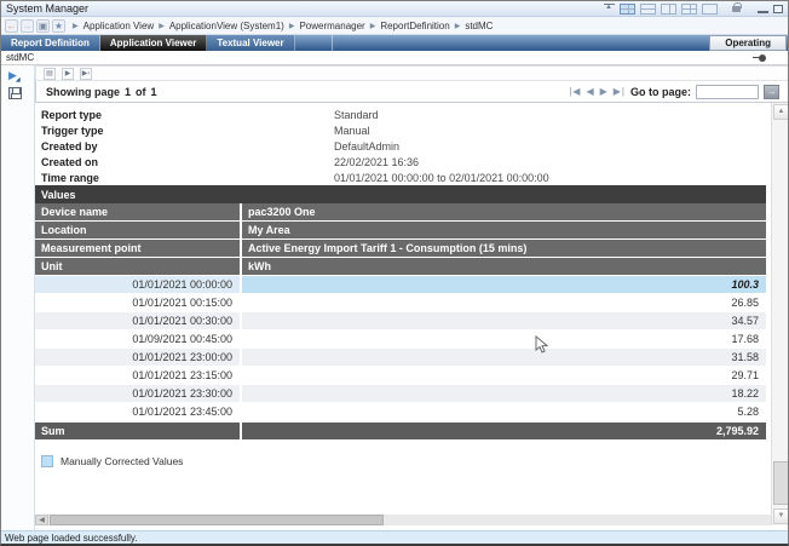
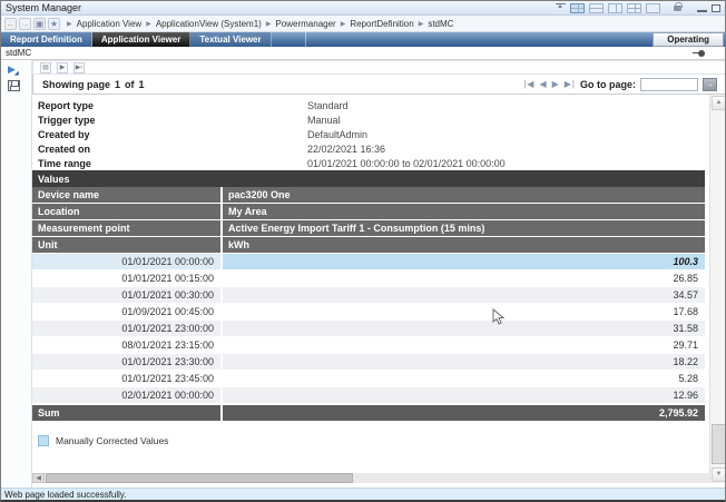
  System Manager
  ←
  →
  ▣
  ★
  Application View
  ApplicationView (System1)
  Powermanager
  ReportDefinition
  stdMC
  Report Definition
  Application Viewer
  Textual Viewer
  Operating
  stdMC
  ▶
  Showing page
  1
  of
  1
  |◀
  ◀
  ▶
  ▶|
  Go to page:
  →
  Report type
  Standard
  Trigger type
  Manual
  Created by
  DefaultAdmin
  Created on
  22/02/2021 16:36
  Time range
  01/01/2021 00:00:00 to 02/01/2021 00:00:00
  Values
  Device name
  pac3200 One
  Location
  My Area
  Measurement point
  Active Energy Import Tariff 1 - Consumption (15 mins)
  Unit
  kWh
  01/01/2021 00:00:00
  100.3
  01/01/2021 00:15:00
  26.85
  01/01/2021 00:30:00
  34.57
  01/09/2021 00:45:00
  17.68
  01/01/2021 23:00:00
  31.58
- 01/01/2021 23:15:00
+ 08/01/2021 23:15:00
  29.71
  01/01/2021 23:30:00
  18.22
  01/01/2021 23:45:00
  5.28
+ 02/01/2021 00:00:00
+ 12.96
  Sum
  2,795.92
  Manually Corrected Values
  Web page loaded successfully.
